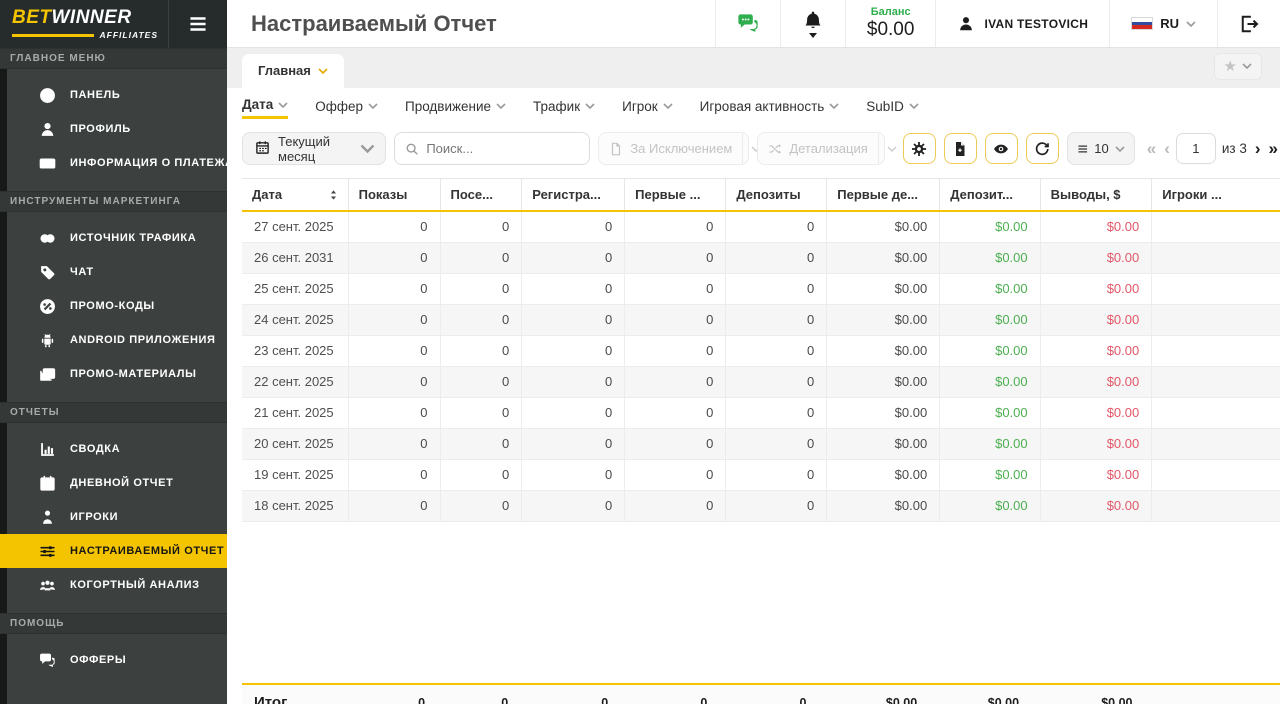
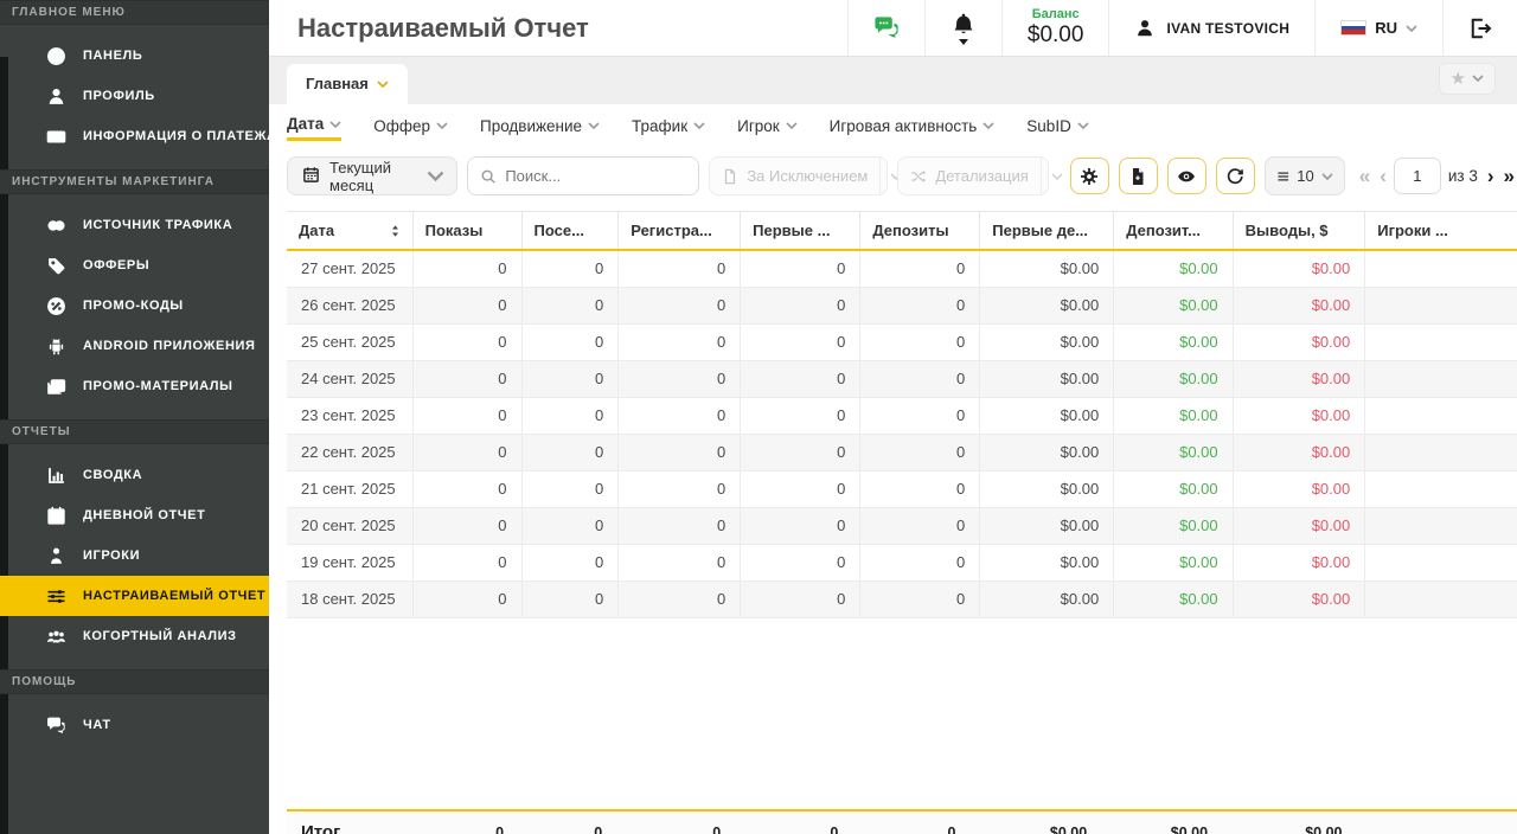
- BETWINNER
- AFFILIATES
  ГЛАВНОЕ МЕНЮ
  ПАНЕЛЬ
  ПРОФИЛЬ
  ИНФОРМАЦИЯ О ПЛАТЕЖ
  ИНСТРУМЕНТЫ МАРКЕТИНГА
  ИСТОЧНИК ТРАФИКА
- ЧАТ
+ ОФФЕРЫ
  ПРОМО-КОДЫ
  ANDROID ПРИЛОЖЕНИЯ
  ПРОМО-МАТЕРИАЛЫ
  ОТЧЕТЫ
  СВОДКА
  ДНЕВНОЙ ОТЧЕТ
  ИГРОКИ
  НАСТРАИВАЕМЫЙ ОТЧЕТ
  КОГОРТНЫЙ АНАЛИЗ
  ПОМОЩЬ
- ОФФЕРЫ
+ ЧАТ
  Настраиваемый Отчет
  Баланс
  $0.00
  IVAN TESTOVICH
  RU
  Главная
  ★
  Дата
  Оффер
  Продвижение
  Трафик
  Игрок
  Игровая активность
  SubID
  Текущий месяц
  Поиск...
  За Исключением
  Детализация
  10
  «
  ‹
  1
  из 3
  ›
  »
  Дата	Показы	Посе...	Регистра...	Первые ...	Депозиты	Первые де...	Депозит...	Выводы, $	Игроки ...
  27 сент. 2025	0	0	0	0	0	$0.00	$0.00	$0.00
- 26 сент. 2031	0	0	0	0	0	$0.00	$0.00	$0.00
+ 26 сент. 2025	0	0	0	0	0	$0.00	$0.00	$0.00
  25 сент. 2025	0	0	0	0	0	$0.00	$0.00	$0.00
  24 сент. 2025	0	0	0	0	0	$0.00	$0.00	$0.00
  23 сент. 2025	0	0	0	0	0	$0.00	$0.00	$0.00
  22 сент. 2025	0	0	0	0	0	$0.00	$0.00	$0.00
  21 сент. 2025	0	0	0	0	0	$0.00	$0.00	$0.00
  20 сент. 2025	0	0	0	0	0	$0.00	$0.00	$0.00
  19 сент. 2025	0	0	0	0	0	$0.00	$0.00	$0.00
  18 сент. 2025	0	0	0	0	0	$0.00	$0.00	$0.00
  Итог	0	0	0	0	0	$0.00	$0.00	$0.00
